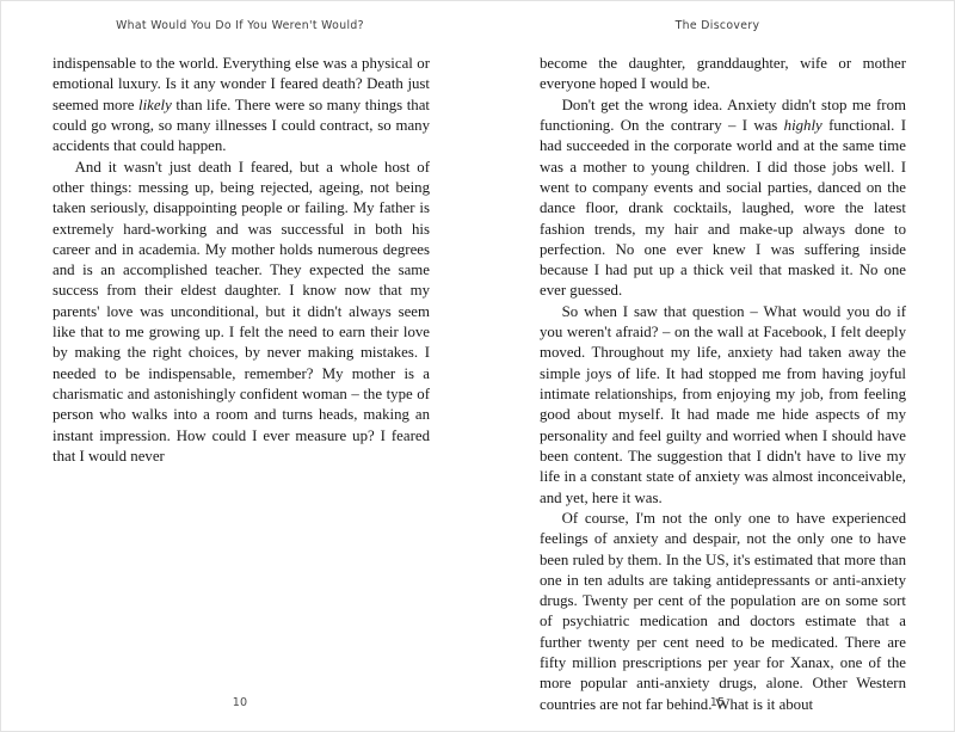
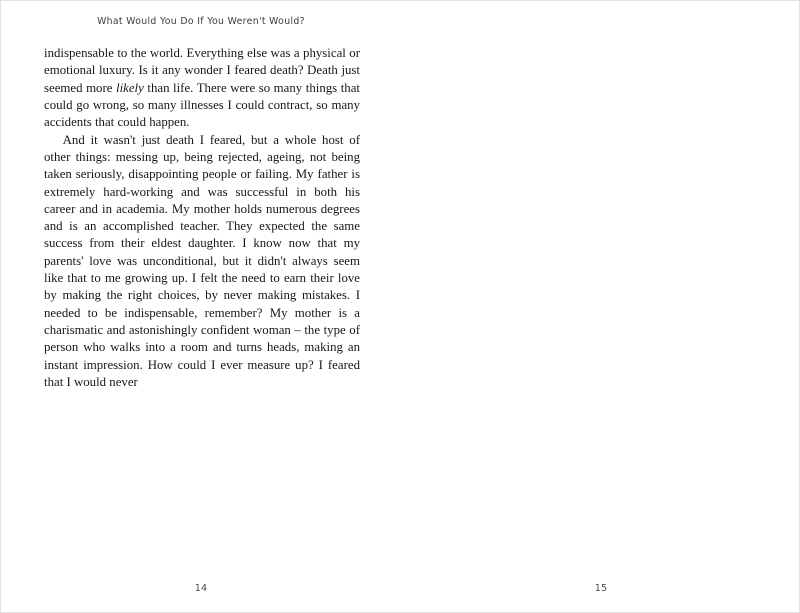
  What Would You Do If You Weren't Would?
  indispensable to the world. Everything else was a physical or emotional luxury. Is it any wonder I feared death? Death just seemed more likely than life. There were so many things that could go wrong, so many illnesses I could contract, so many accidents that could happen.
  And it wasn't just death I feared, but a whole host of other things: messing up, being rejected, ageing, not being taken seriously, disappointing people or failing. My father is extremely hard-working and was successful in both his career and in academia. My mother holds numerous degrees and is an accomplished teacher. They expected the same success from their eldest daughter. I know now that my parents' love was unconditional, but it didn't always seem like that to me growing up. I felt the need to earn their love by making the right choices, by never making mistakes. I needed to be indispensable, remember? My mother is a charismatic and astonishingly confident woman – the type of person who walks into a room and turns heads, making an instant impression. How could I ever measure up? I feared that I would never
- 10
+ 14
- The Discovery
- become the daughter, granddaughter, wife or mother everyone hoped I would be.
- Don't get the wrong idea. Anxiety didn't stop me from functioning. On the contrary – I was highly functional. I had succeeded in the corporate world and at the same time was a mother to young children. I did those jobs well. I went to company events and social parties, danced on the dance floor, drank cocktails, laughed, wore the latest fashion trends, my hair and make-up always done to perfection. No one ever knew I was suffering inside because I had put up a thick veil that masked it. No one ever guessed.
- So when I saw that question – What would you do if you weren't afraid? – on the wall at Facebook, I felt deeply moved. Throughout my life, anxiety had taken away the simple joys of life. It had stopped me from having joyful intimate relationships, from enjoying my job, from feeling good about myself. It had made me hide aspects of my personality and feel guilty and worried when I should have been content. The suggestion that I didn't have to live my life in a constant state of anxiety was almost inconceivable, and yet, here it was.
- Of course, I'm not the only one to have experienced feelings of anxiety and despair, not the only one to have been ruled by them. In the US, it's estimated that more than one in ten adults are taking antidepressants or anti-anxiety drugs. Twenty per cent of the population are on some sort of psychiatric medication and doctors estimate that a further twenty per cent need to be medicated. There are fifty million prescriptions per year for Xanax, one of the more popular anti-anxiety drugs, alone. Other Western countries are not far behind. What is it about
  15
